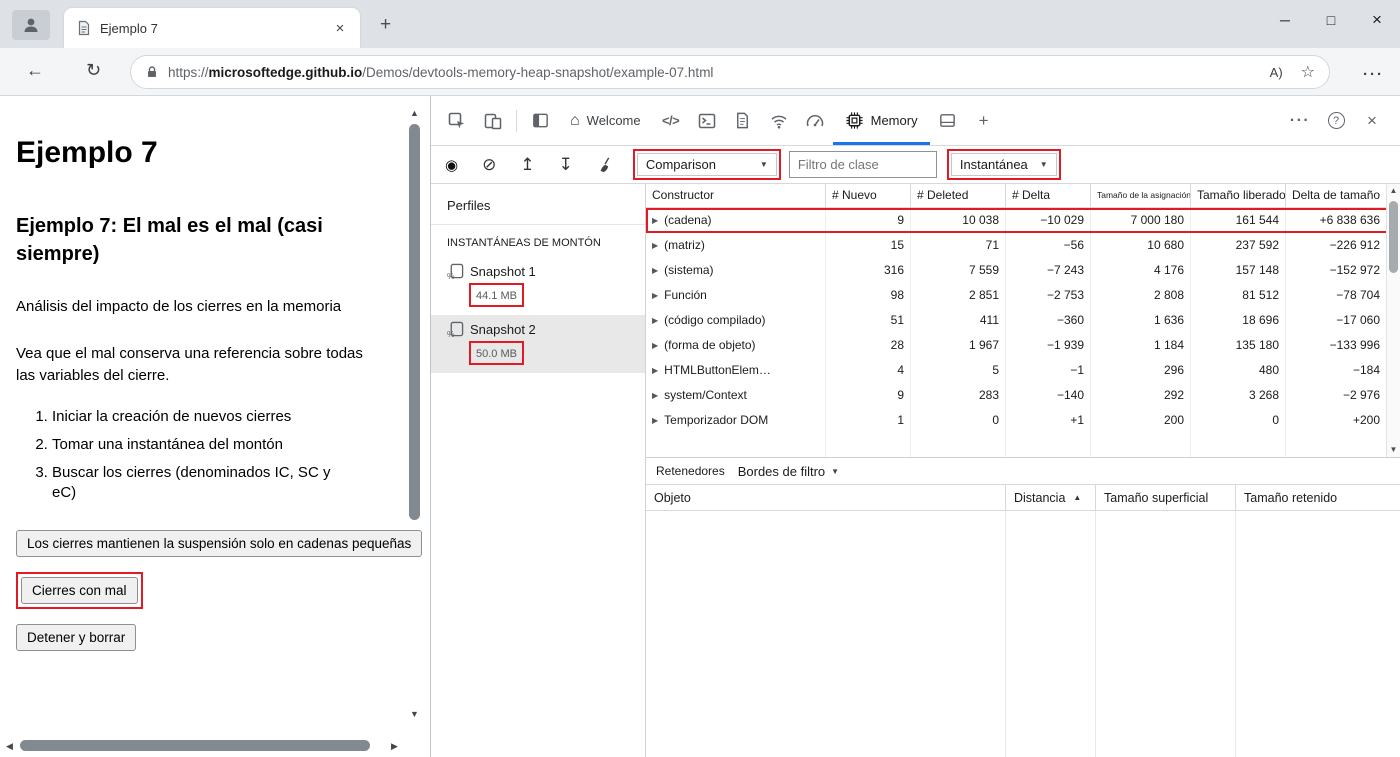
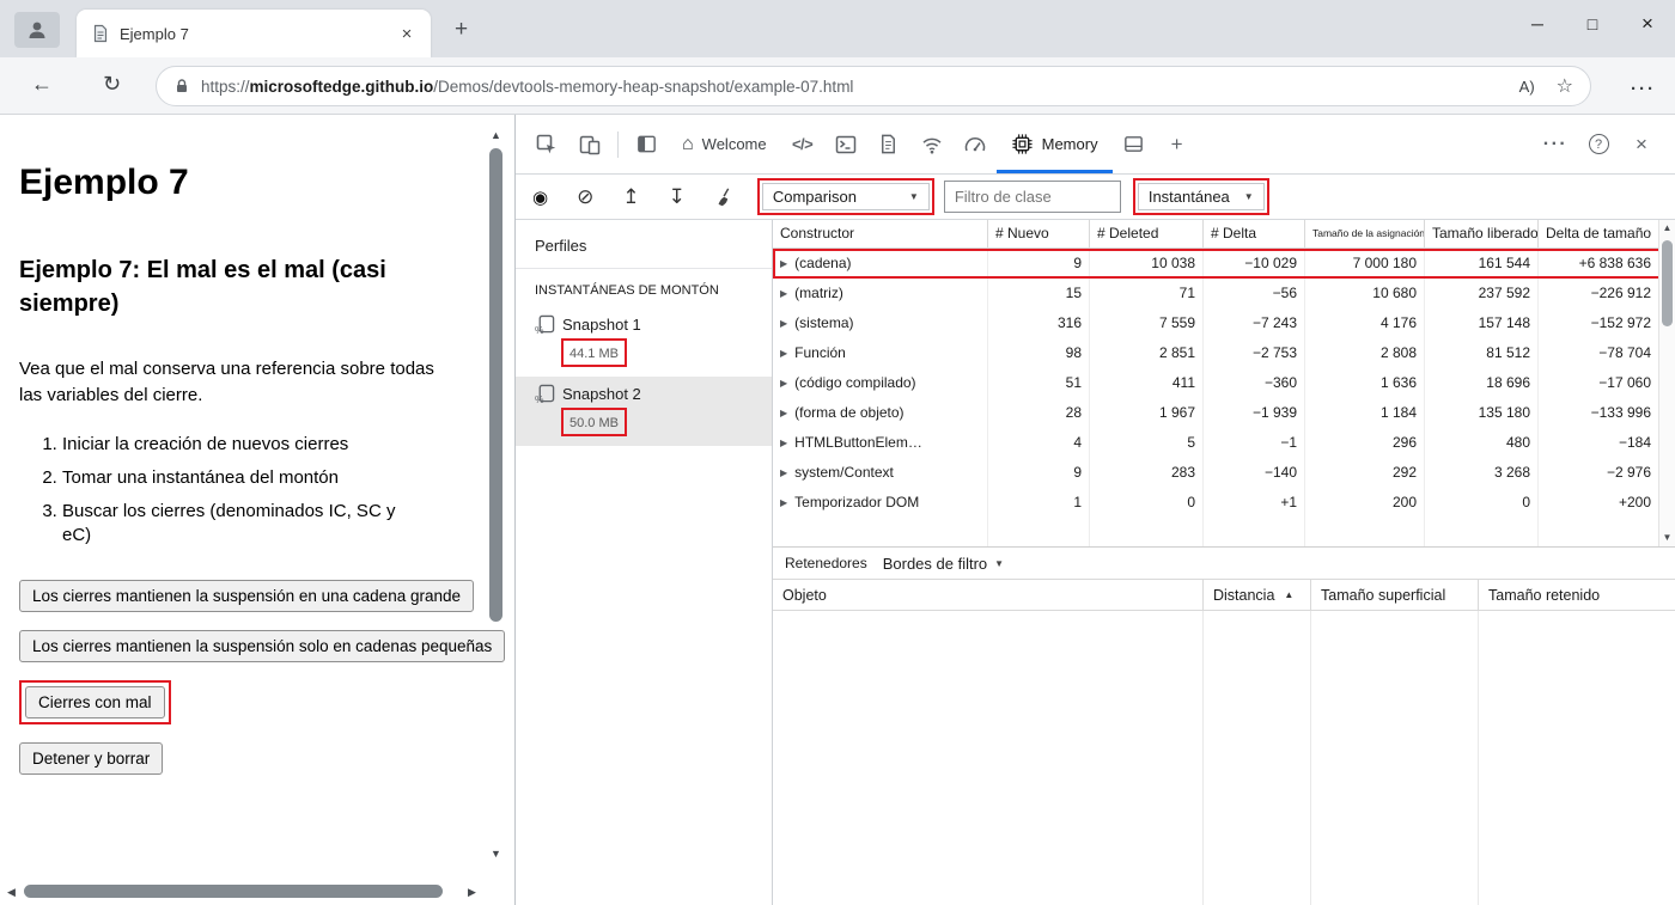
  Ejemplo 7
  ×
  +
  ─
  □
  ×
  ←
  ↻
  https://microsoftedge.github.io/Demos/devtools-memory-heap-snapshot/example-07.html
  A)
  ☆
  ···
  Ejemplo 7
  Ejemplo 7: El mal es el mal (casi siempre)
- Análisis del impacto de los cierres en la memoria
  Vea que el mal conserva una referencia sobre todas las variables del cierre.
  Iniciar la creación de nuevos cierres
  Tomar una instantánea del montón
  Buscar los cierres (denominados IC, SC y eC)
+ Los cierres mantienen la suspensión en una cadena grande
  Los cierres mantienen la suspensión solo en cadenas pequeñas
  Cierres con mal
  Detener y borrar
  ▲
  ▼
  ◀
  ▶
  ⌂
  Welcome
  </>
  Memory
  +
  ···
  ?
  ×
  ◉
  ⊘
  ↥
  ↧
  Comparison
  ▼
  Filtro de clase
  Instantánea
  ▼
  Perfiles
  INSTANTÁNEAS DE MONTÓN
  %
  Snapshot 1
  44.1 MB
  %
  Snapshot 2
  50.0 MB
  Constructor
  # Nuevo
  # Deleted
  # Delta
  Tamaño de la asignación
  Tamaño liberado
  Delta de tamaño
  ▶
  (cadena)
  9
  10 038
  −10 029
  7 000 180
  161 544
  +6 838 636
  ▶
  (matriz)
  15
  71
  −56
  10 680
  237 592
  −226 912
  ▶
  (sistema)
  316
  7 559
  −7 243
  4 176
  157 148
  −152 972
  ▶
  Función
  98
  2 851
  −2 753
  2 808
  81 512
  −78 704
  ▶
  (código compilado)
  51
  411
  −360
  1 636
  18 696
  −17 060
  ▶
  (forma de objeto)
  28
  1 967
  −1 939
  1 184
  135 180
  −133 996
  ▶
  HTMLButtonElem…
  4
  5
  −1
  296
  480
  −184
  ▶
  system/Context
  9
  283
  −140
  292
  3 268
  −2 976
  ▶
  Temporizador DOM
  1
  0
  +1
  200
  0
  +200
  ▲
  ▼
  Retenedores
  Bordes de filtro
  ▼
  Objeto
  Distancia
  ▲
  Tamaño superficial
  Tamaño retenido
